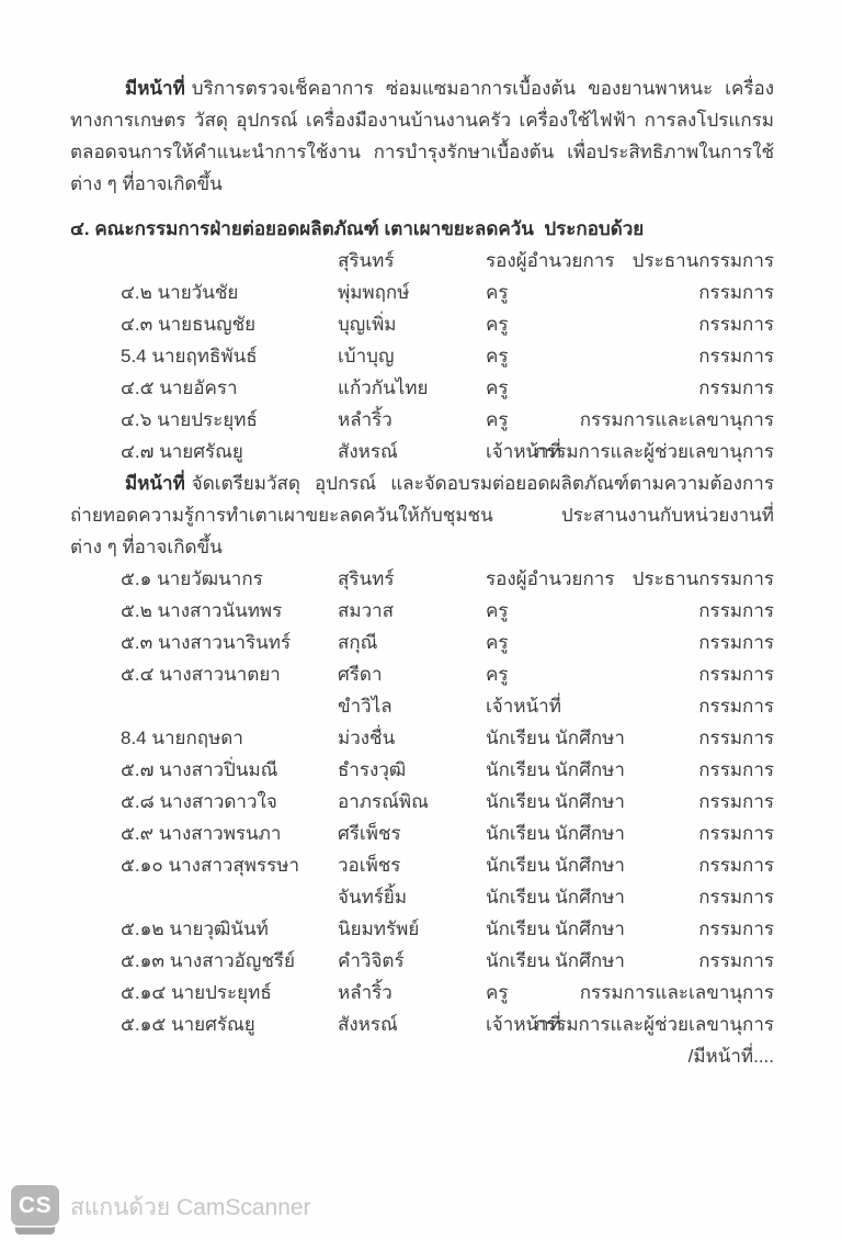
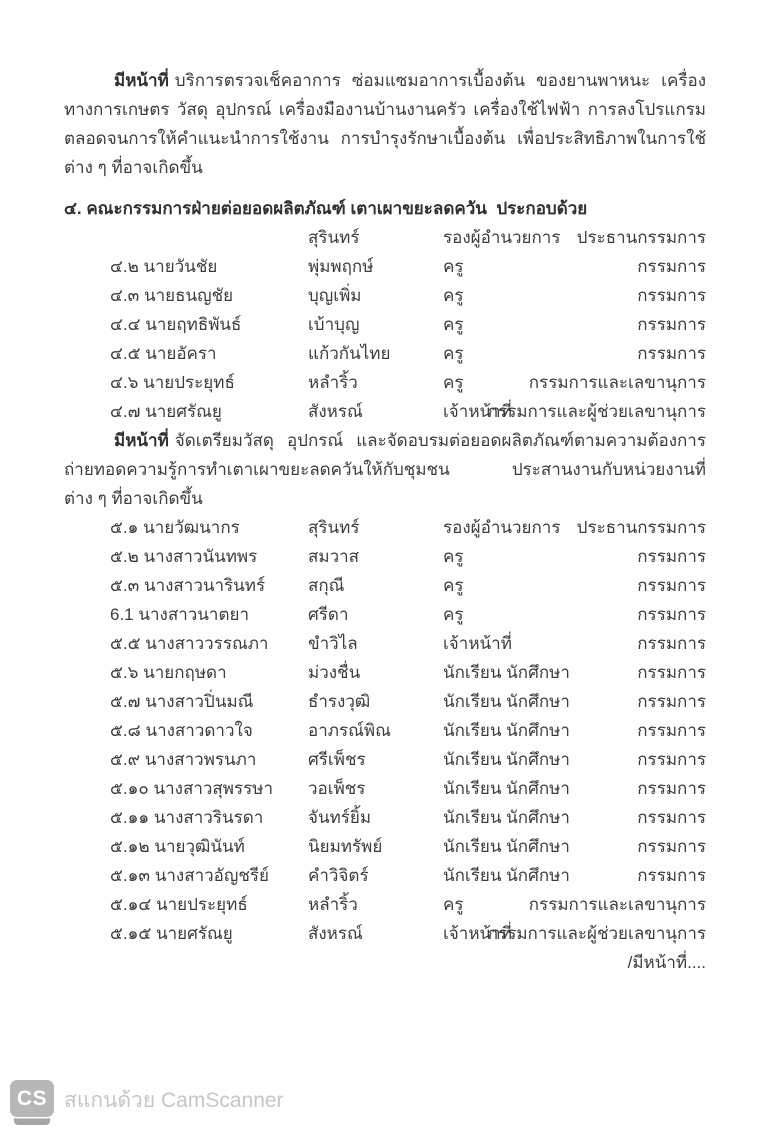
  มีหน้าที่ บริการตรวจเช็คอาการ ซ่อมแซมอาการเบื้องต้น ของยานพาหนะ เครื่อง
  ทางการเกษตร วัสดุ อุปกรณ์ เครื่องมืองานบ้านงานครัว เครื่องใช้ไฟฟ้า การลงโปรแกรม
  ตลอดจนการให้คำแนะนำการใช้งาน การบำรุงรักษาเบื้องต้น เพื่อประสิทธิภาพในการใช้
  ต่าง ๆ ที่อาจเกิดขึ้น
  ๔. คณะกรรมการฝ่ายต่อยอดผลิตภัณฑ์ เตาเผาขยะลดควัน ประกอบด้วย
  สุรินทร์
  รองผู้อำนวยการ
  ประธานกรรมการ
  ๔.๒ นายวันชัย
  พุ่มพฤกษ์
  ครู
  กรรมการ
  ๔.๓ นายธนญชัย
  บุญเพิ่ม
  ครู
  กรรมการ
- 5.4 นายฤทธิพันธ์
+ ๔.๔ นายฤทธิพันธ์
  เบ้าบุญ
  ครู
  กรรมการ
  ๔.๕ นายอัครา
  แก้วกันไทย
  ครู
  กรรมการ
  ๔.๖ นายประยุทธ์
  หลำริ้ว
  ครู
  กรรมการและเลขานุการ
  ๔.๗ นายศรัณยู
  สังหรณ์
  เจ้าหน้าที่
  กรรมการและผู้ช่วยเลขานุการ
  มีหน้าที่ จัดเตรียมวัสดุ อุปกรณ์ และจัดอบรมต่อยอดผลิตภัณฑ์ตามความต้องการ
  ถ่ายทอดความรู้การทำเตาเผาขยะลดควันให้กับชุมชน ประสานงานกับหน่วยงานที่
  ต่าง ๆ ที่อาจเกิดขึ้น
  ๕.๑ นายวัฒนากร
  สุรินทร์
  รองผู้อำนวยการ
  ประธานกรรมการ
  ๕.๒ นางสาวนันทพร
  สมวาส
  ครู
  กรรมการ
  ๕.๓ นางสาวนารินทร์
  สกุณี
  ครู
  กรรมการ
- ๕.๔ นางสาวนาตยา
+ 6.1 นางสาวนาตยา
  ศรีดา
  ครู
  กรรมการ
+ ๕.๕ นางสาววรรณภา
  ขำวิไล
  เจ้าหน้าที่
  กรรมการ
- 8.4 นายกฤษดา
+ ๕.๖ นายกฤษดา
  ม่วงชื่น
  นักเรียน นักศึกษา
  กรรมการ
  ๕.๗ นางสาวปิ่นมณี
  ธำรงวุฒิ
  นักเรียน นักศึกษา
  กรรมการ
  ๕.๘ นางสาวดาวใจ
  อาภรณ์พิณ
  นักเรียน นักศึกษา
  กรรมการ
  ๕.๙ นางสาวพรนภา
  ศรีเพ็ชร
  นักเรียน นักศึกษา
  กรรมการ
  ๕.๑๐ นางสาวสุพรรษา
  วอเพ็ชร
  นักเรียน นักศึกษา
  กรรมการ
+ ๕.๑๑ นางสาวรินรดา
  จันทร์ยิ้ม
  นักเรียน นักศึกษา
  กรรมการ
  ๕.๑๒ นายวุฒินันท์
  นิยมทรัพย์
  นักเรียน นักศึกษา
  กรรมการ
  ๕.๑๓ นางสาวอัญชรีย์
  คำวิจิตร์
  นักเรียน นักศึกษา
  กรรมการ
  ๕.๑๔ นายประยุทธ์
  หลำริ้ว
  ครู
  กรรมการและเลขานุการ
  ๕.๑๕ นายศรัณยู
  สังหรณ์
  เจ้าหน้าที่
  กรรมการและผู้ช่วยเลขานุการ
  /มีหน้าที่....
  CS
  สแกนด้วย CamScanner
